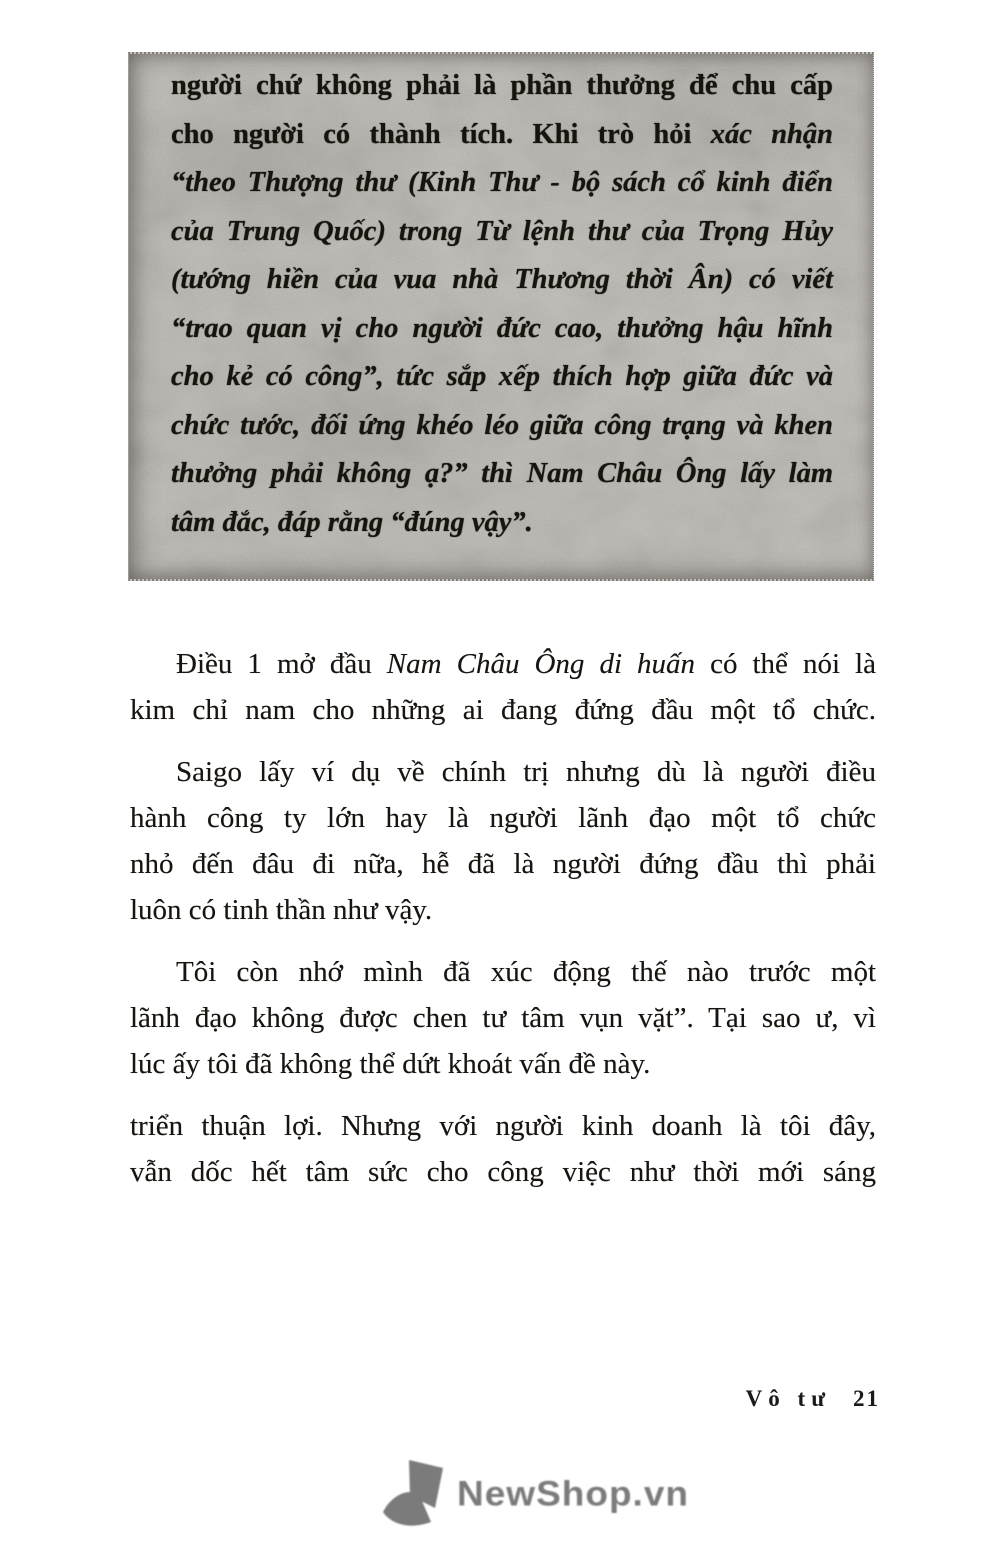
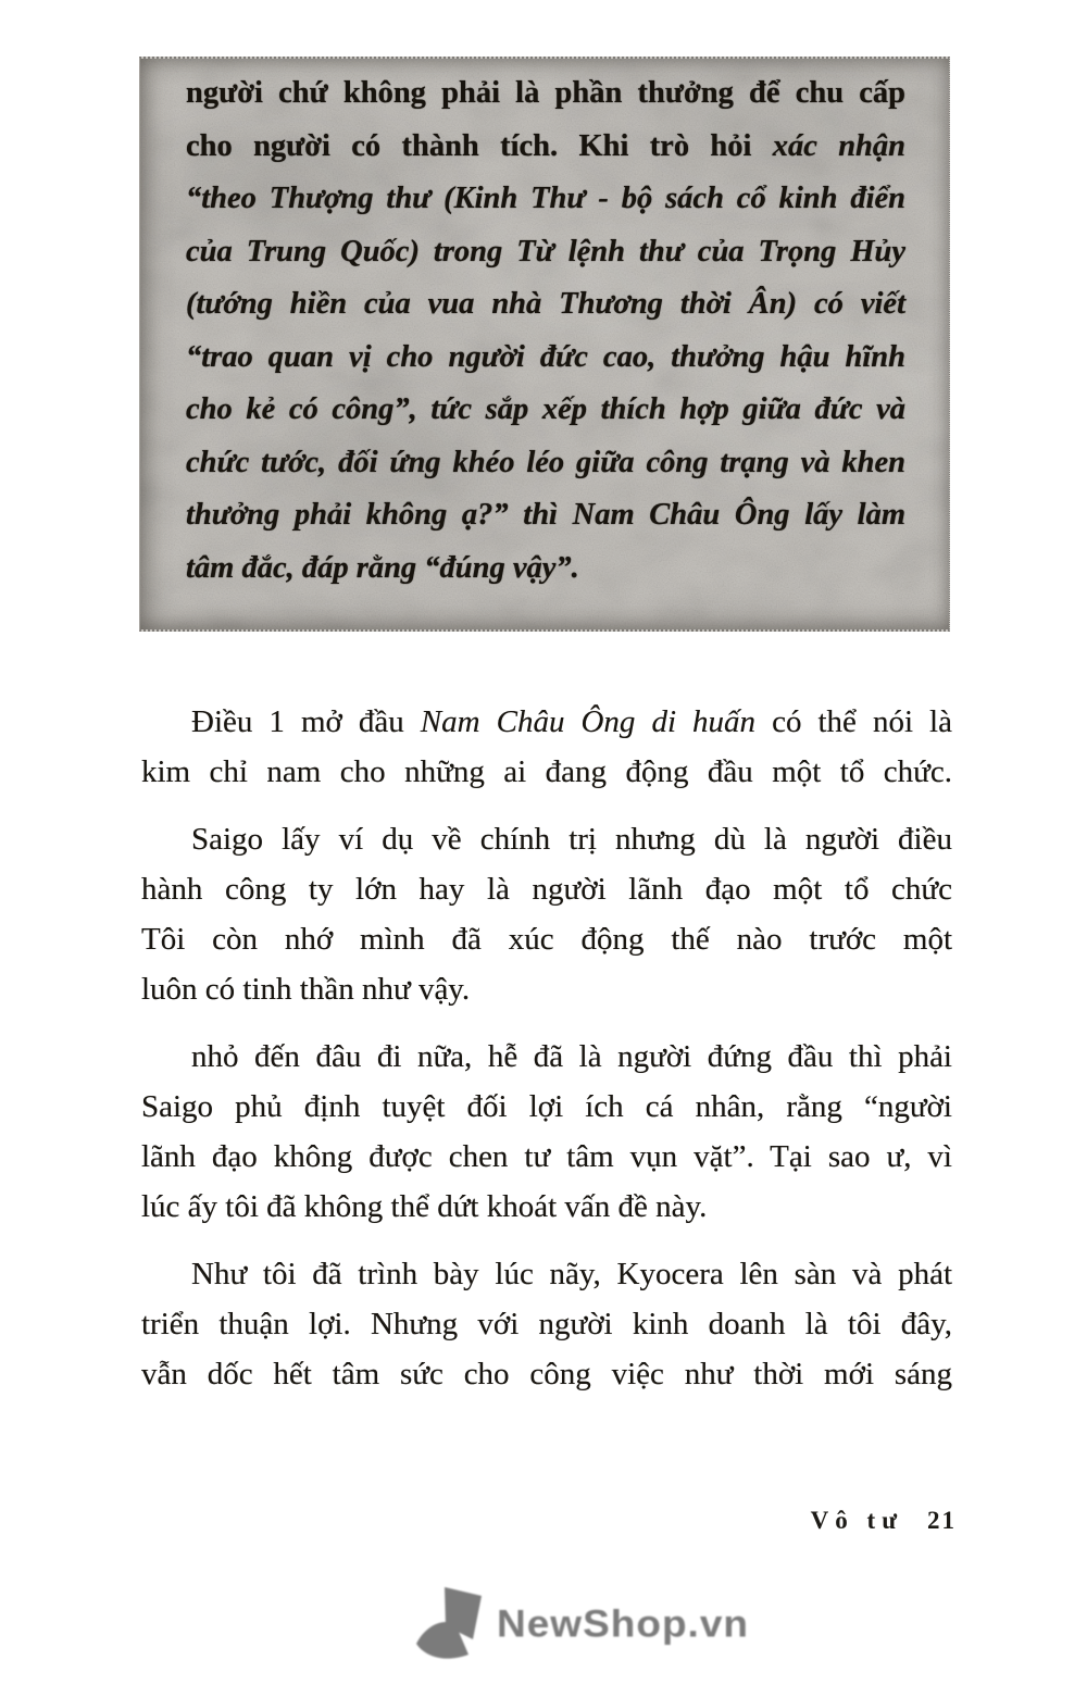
  người chứ không phải là phần thưởng để chu cấp
  cho người có thành tích. Khi trò hỏi xác nhận
  “theo Thượng thư (Kinh Thư - bộ sách cổ kinh điển
  của Trung Quốc) trong Từ lệnh thư của Trọng Hủy
  (tướng hiền của vua nhà Thương thời Ân) có viết
  “trao quan vị cho người đức cao, thưởng hậu hĩnh
  cho kẻ có công”, tức sắp xếp thích hợp giữa đức và
  chức tước, đối ứng khéo léo giữa công trạng và khen
  thưởng phải không ạ?” thì Nam Châu Ông lấy làm
  tâm đắc, đáp rằng “đúng vậy”.
  Điều 1 mở đầu Nam Châu Ông di huấn có thể nói là
- kim chỉ nam cho những ai đang đứng đầu một tổ chức.
+ kim chỉ nam cho những ai đang động đầu một tổ chức.
  Saigo lấy ví dụ về chính trị nhưng dù là người điều
  hành công ty lớn hay là người lãnh đạo một tổ chức
- nhỏ đến đâu đi nữa, hễ đã là người đứng đầu thì phải
+ Tôi còn nhớ mình đã xúc động thế nào trước một
  luôn có tinh thần như vậy.
- Tôi còn nhớ mình đã xúc động thế nào trước một
+ nhỏ đến đâu đi nữa, hễ đã là người đứng đầu thì phải
+ Saigo phủ định tuyệt đối lợi ích cá nhân, rằng “người
  lãnh đạo không được chen tư tâm vụn vặt”. Tại sao ư, vì
  lúc ấy tôi đã không thể dứt khoát vấn đề này.
+ Như tôi đã trình bày lúc nãy, Kyocera lên sàn và phát
  triển thuận lợi. Nhưng với người kinh doanh là tôi đây,
  vẫn dốc hết tâm sức cho công việc như thời mới sáng
  Vô tư
  21
  NewShop.vn
